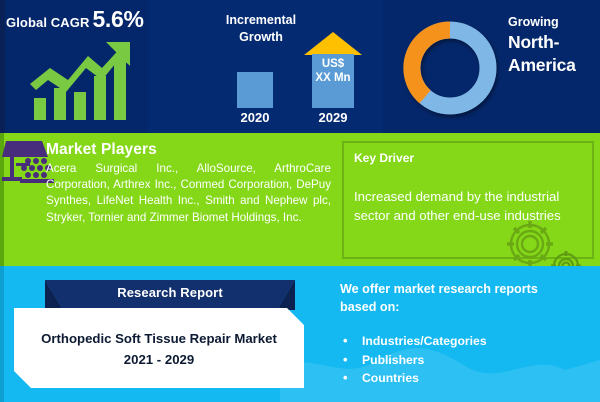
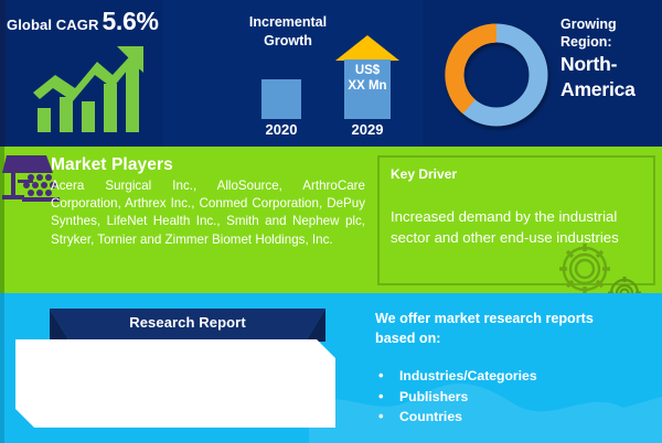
  Global CAGR 5.6%
  Incremental
  Growth
  2020
  US$
  XX Mn
  2029
  Growing
+ Region:
  North-
  America
  Market Players
  Acera Surgical Inc., AlloSource, ArthroCare Corporation, Arthrex Inc., Conmed Corporation, DePuy Synthes, LifeNet Health Inc., Smith and Nephew plc, Stryker, Tornier and Zimmer Biomet Holdings, Inc.
  Key Driver
  Increased demand by the industrial sector and other end-use industries
  Research Report
- Orthopedic Soft Tissue Repair Market
- 2021 - 2029
  We offer market research reports
  based on:
  Industries/Categories
  Publishers
  Countries
